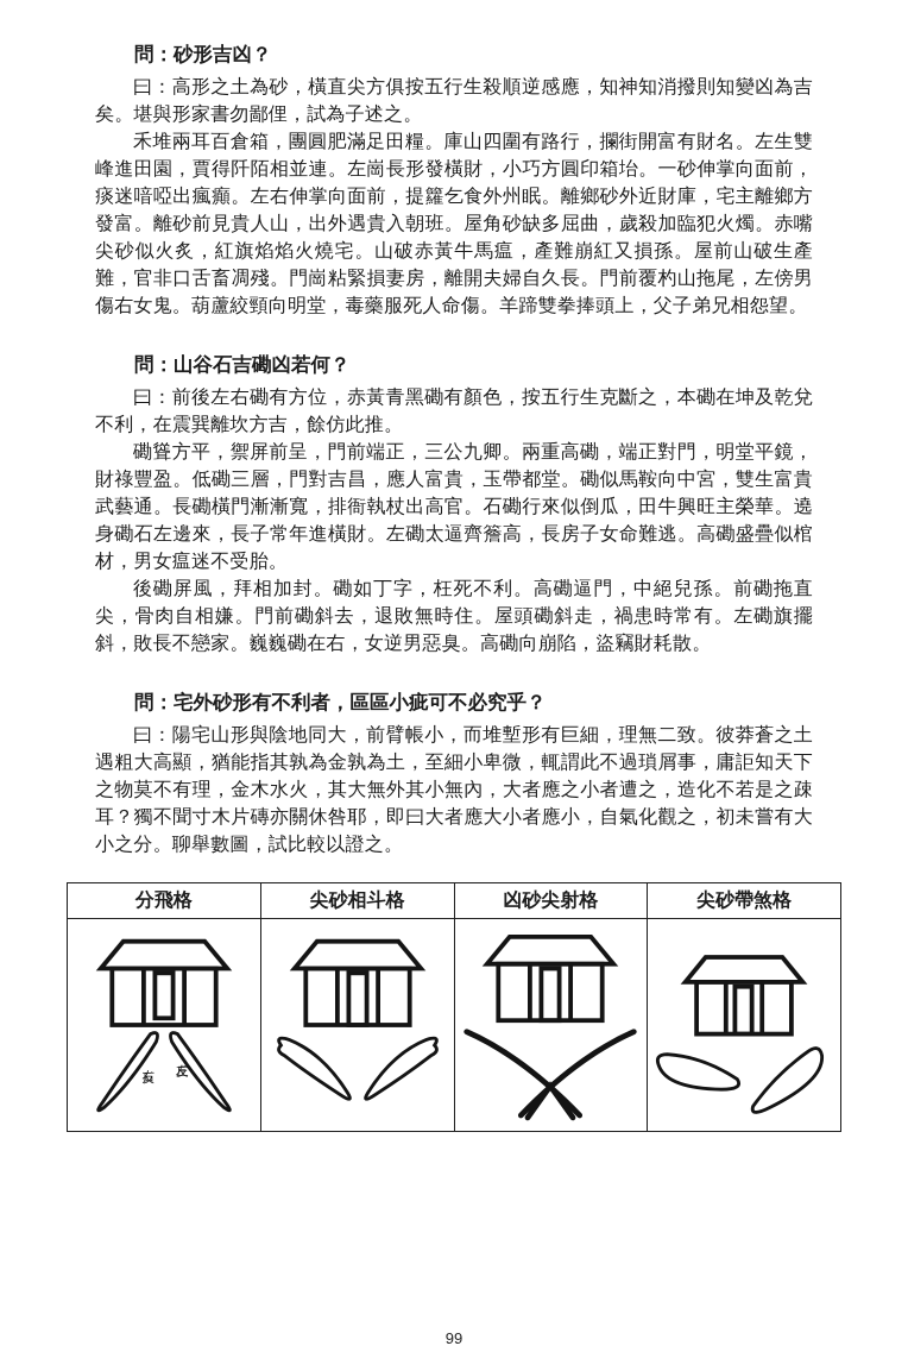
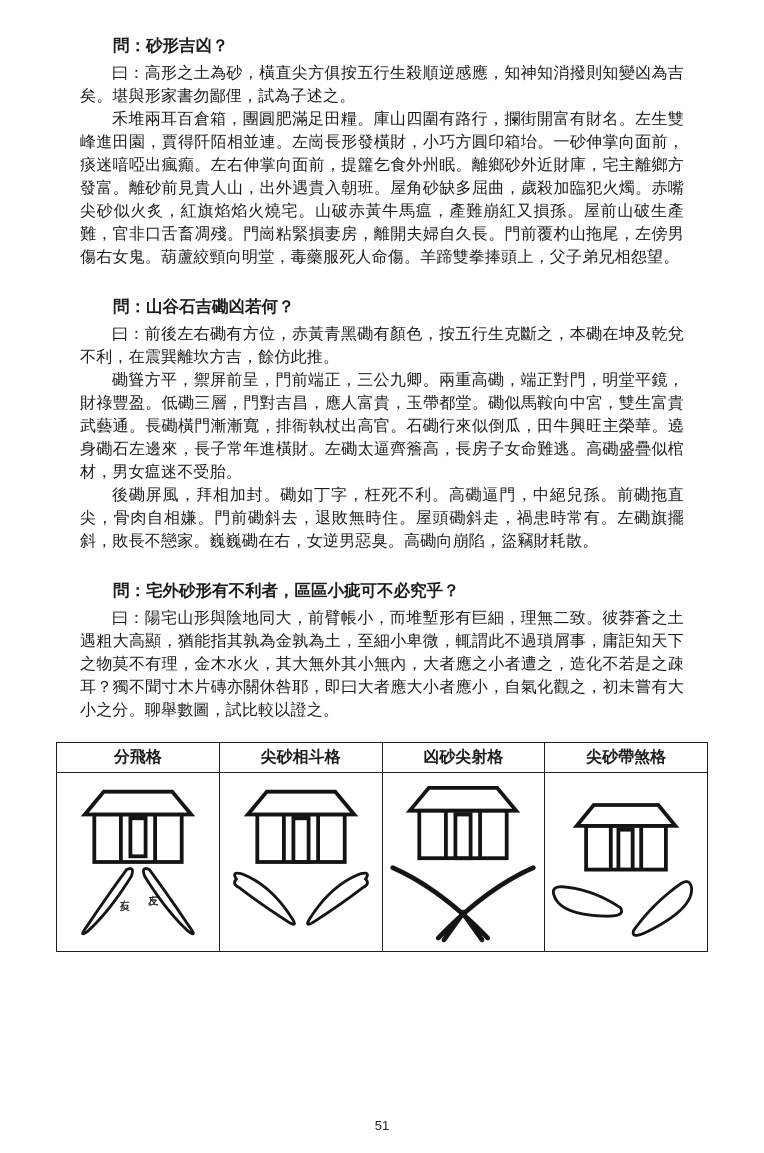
  問：砂形吉凶？
  曰：高形之土為砂，橫直尖方俱按五行生殺順逆感應，知神知消撥則知變凶為吉矣。堪與形家書勿鄙俚，試為子述之。
  禾堆兩耳百倉箱，團圓肥滿足田糧。庫山四圍有路行，攔街開富有財名。左生雙峰進田園，賈得阡陌相並連。左崗長形發橫財，小巧方圓印箱坮。一砂伸掌向面前，痰迷喑啞出瘋癲。左右伸掌向面前，提籮乞食外州眠。離鄉砂外近財庫，宅主離鄉方發富。離砂前見貴人山，出外遇貴入朝班。屋角砂缺多屈曲，歲殺加臨犯火燭。赤嘴尖砂似火炙，紅旗焰焰火燒宅。山破赤黃牛馬瘟，產難崩紅又損孫。屋前山破生產難，官非口舌畜凋殘。門崗粘緊損妻房，離開夫婦自久長。門前覆杓山拖尾，左傍男傷右女鬼。葫蘆絞頸向明堂，毒藥服死人命傷。羊蹄雙拳捧頭上，父子弟兄相怨望。
  問：山谷石吉磡凶若何？
  曰：前後左右磡有方位，赤黃青黑磡有顏色，按五行生克斷之，本磡在坤及乾兌不利，在震巽離坎方吉，餘仿此推。
  磡聳方平，禦屏前呈，門前端正，三公九卿。兩重高磡，端正對門，明堂平鏡，財祿豐盈。低磡三層，門對吉昌，應人富貴，玉帶都堂。磡似馬鞍向中宮，雙生富貴武藝通。長磡橫門漸漸寬，排衙執杖出高官。石磡行來似倒瓜，田牛興旺主榮華。遶身磡石左邊來，長子常年進橫財。左磡太逼齊簷高，長房子女命難逃。高磡盛疊似棺材，男女瘟迷不受胎。
  後磡屏風，拜相加封。磡如丁字，枉死不利。高磡逼門，中絕兒孫。前磡拖直尖，骨肉自相嫌。門前磡斜去，退敗無時住。屋頭磡斜走，禍患時常有。左磡旗擺斜，敗長不戀家。巍巍磡在右，女逆男惡臭。高磡向崩陷，盜竊財耗散。
  問：宅外砂形有不利者，區區小疵可不必究乎？
  曰：陽宅山形與陰地同大，前臂帳小，而堆塹形有巨細，理無二致。彼莽蒼之土遇粗大高顯，猶能指其孰為金孰為土，至細小卑微，輒謂此不過瑣屑事，庸詎知天下之物莫不有理，金木水火，其大無外其小無內，大者應之小者遭之，造化不若是之疎耳？獨不聞寸木片磚亦關休咎耶，即曰大者應大小者應小，自氣化觀之，初未嘗有大小之分。聊舉數圖，試比較以證之。
  分飛格	尖砂相斗格	凶砂尖射格	尖砂帶煞格
- 99
+ 51
